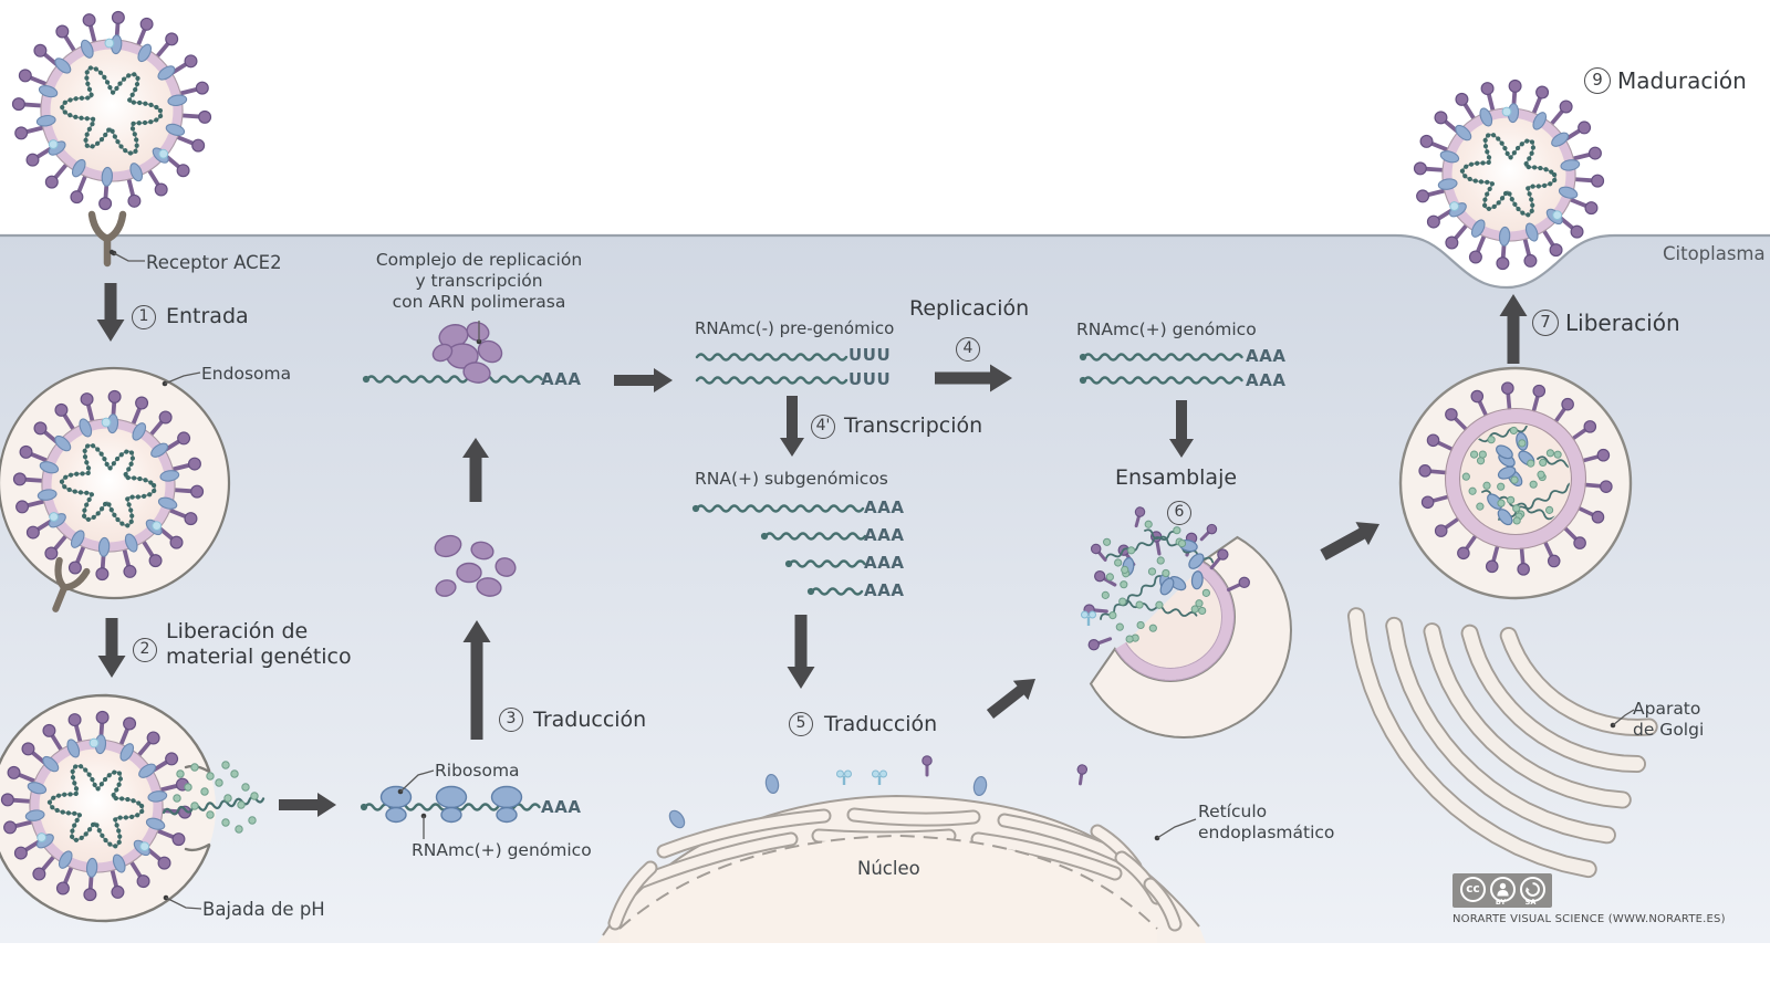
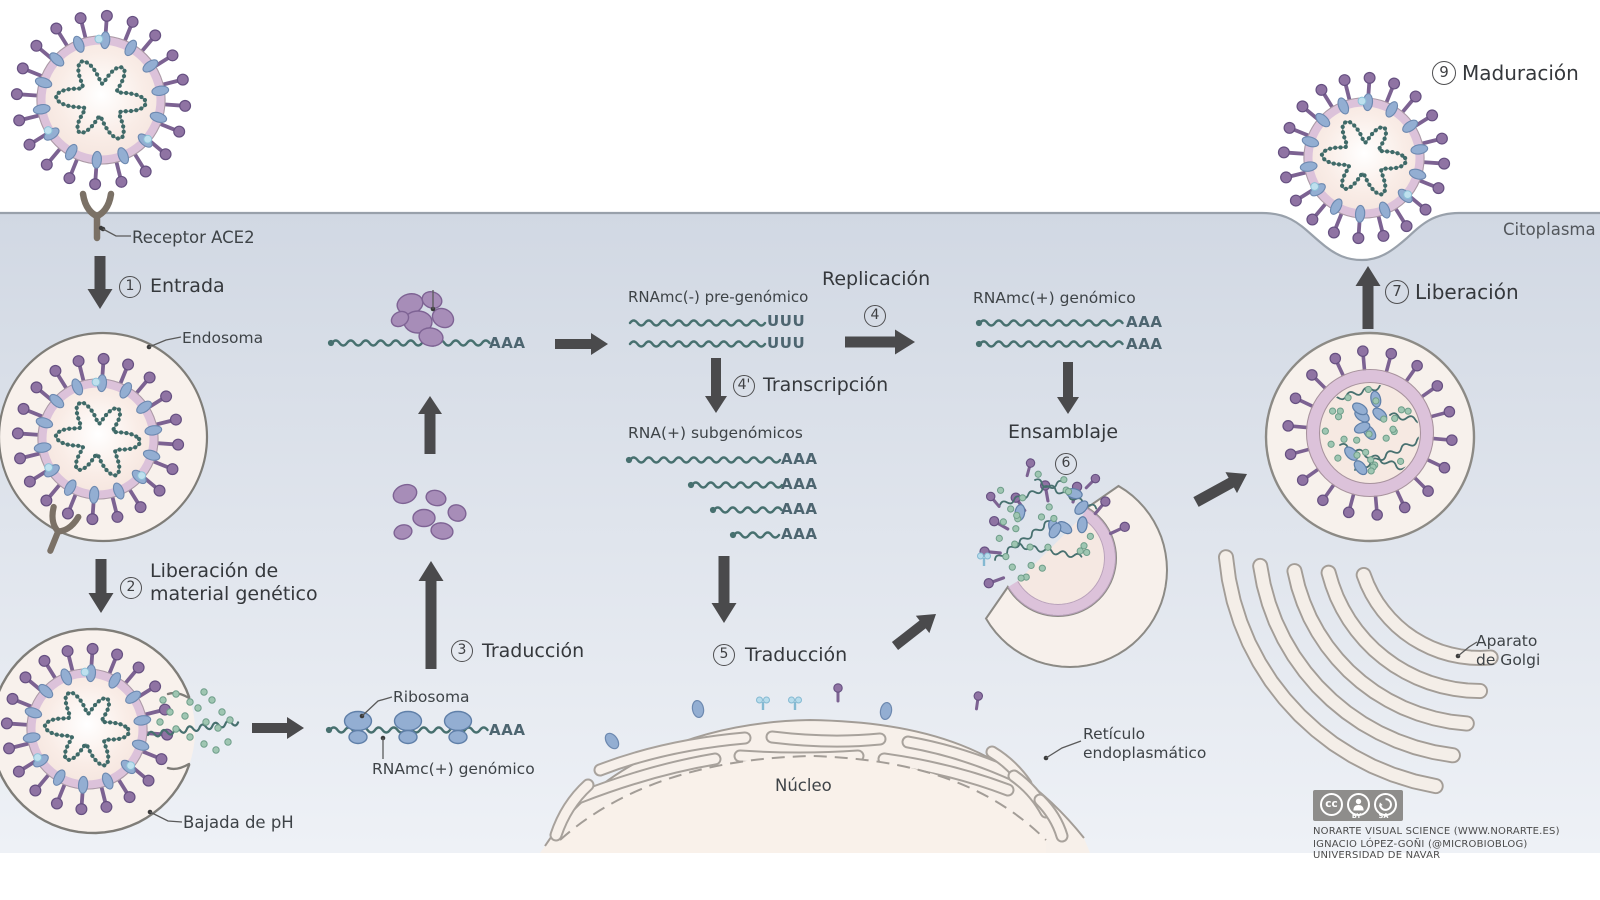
  Receptor ACE2
  1
  Entrada
  Endosoma
  2
  Liberación de material genético
  Bajada de pH
- Complejo de replicación
- y transcripción
- con ARN polimerasa
  3
  Traducción
  Ribosoma
  RNAmc(+) genómico
  AAA
  AAA
  RNAmc(-) pre-genómico
  UUU
  UUU
  Replicación
  4
  4'
  Transcripción
  RNAmc(+) genómico
  AAA
  AAA
  RNA(+) subgenómicos
  AAA
  AAA
  AAA
  AAA
  5
  Traducción
  Ensamblaje
  6
  Núcleo
  Retículo
  endoplasmático
  Aparato
  de Golgi
  7
  Liberación
  9
  Maduración
  Citoplasma
  cc
  BY
  SA
  NORARTE VISUAL SCIENCE (WWW.NORARTE.ES)
+ IGNACIO LÓPEZ-GOÑI (@MICROBIOBLOG) UNIVERSIDAD DE NAVAR
